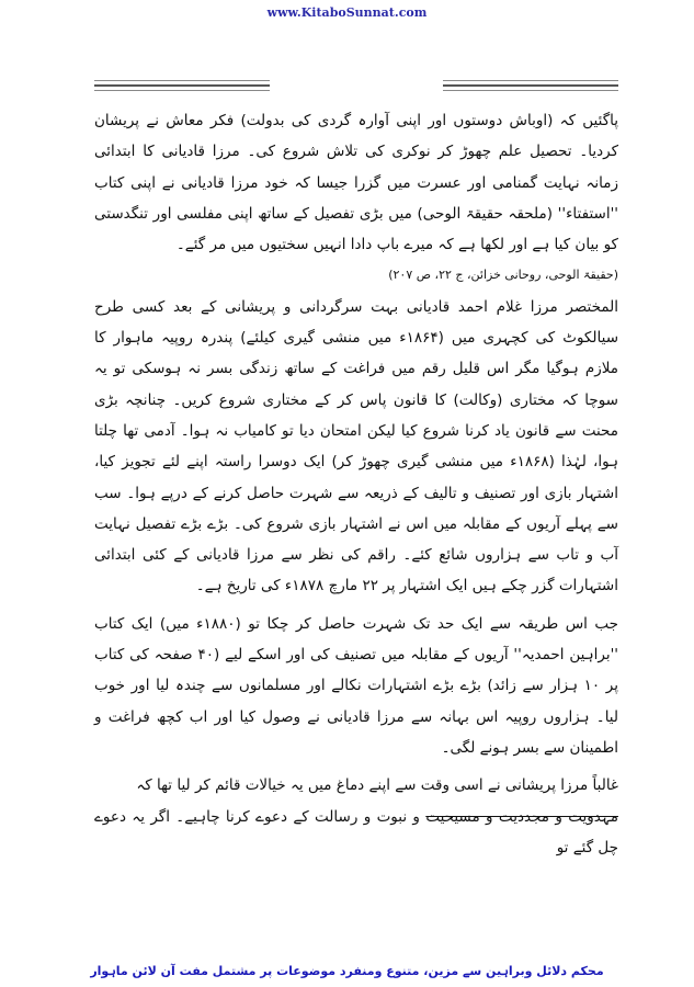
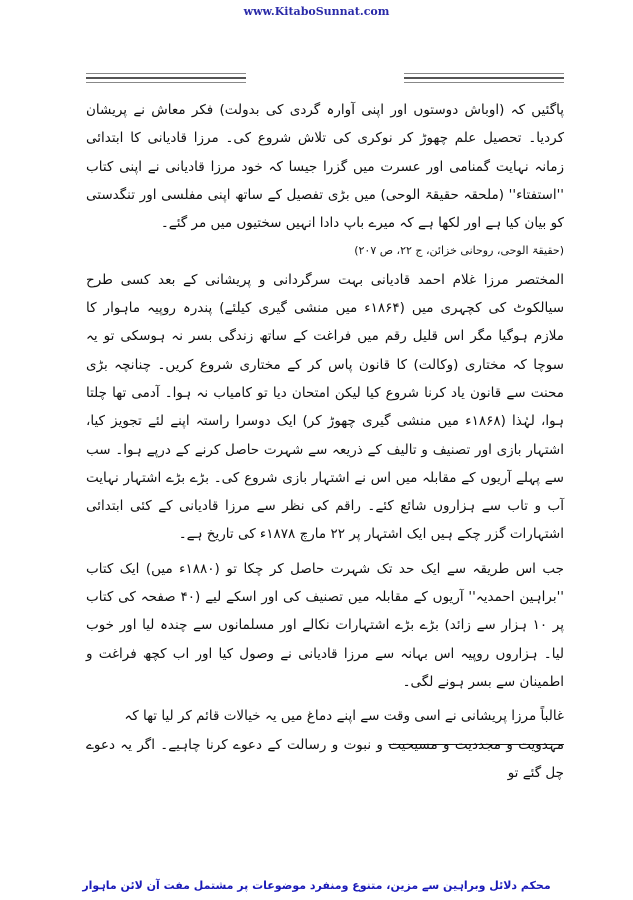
  www.KitaboSunnat.com
  پاگئیں کہ (اوباش دوستوں اور اپنی آوارہ گردی کی بدولت) فکر معاش نے پریشان کردیا۔ تحصیل علم چھوڑ کر نوکری کی تلاش شروع کی۔ مرزا قادیانی کا ابتدائی زمانہ نہایت گمنامی اور عسرت میں گزرا جیسا کہ خود مرزا قادیانی نے اپنی کتاب ''استفتاء'' (ملحقہ حقیقۃ الوحی) میں بڑی تفصیل کے ساتھ اپنی مفلسی اور تنگدستی کو بیان کیا ہے اور لکھا ہے کہ میرے باپ دادا انہیں سختیوں میں مر گئے۔
  (حقیقۃ الوحی، روحانی خزائن، ج ۲۲، ص ۲۰۷)
- المختصر مرزا غلام احمد قادیانی بہت سرگردانی و پریشانی کے بعد کسی طرح سیالکوٹ کی کچہری میں (۱۸۶۴ء میں منشی گیری کیلئے) پندرہ روپیہ ماہوار کا ملازم ہوگیا مگر اس قلیل رقم میں فراغت کے ساتھ زندگی بسر نہ ہوسکی تو یہ سوچا کہ مختاری (وکالت) کا قانون پاس کر کے مختاری شروع کریں۔ چنانچہ بڑی محنت سے قانون یاد کرنا شروع کیا لیکن امتحان دیا تو کامیاب نہ ہوا۔ آدمی تھا چلتا ہوا، لہٰذا (۱۸۶۸ء میں منشی گیری چھوڑ کر) ایک دوسرا راستہ اپنے لئے تجویز کیا، اشتہار بازی اور تصنیف و تالیف کے ذریعہ سے شہرت حاصل کرنے کے درپے ہوا۔ سب سے پہلے آریوں کے مقابلہ میں اس نے اشتہار بازی شروع کی۔ بڑے بڑے تفصیل نہایت آب و تاب سے ہزاروں شائع کئے۔ راقم کی نظر سے مرزا قادیانی کے کئی ابتدائی اشتہارات گزر چکے ہیں ایک اشتہار پر ۲۲ مارچ ۱۸۷۸ء کی تاریخ ہے۔
+ المختصر مرزا غلام احمد قادیانی بہت سرگردانی و پریشانی کے بعد کسی طرح سیالکوٹ کی کچہری میں (۱۸۶۴ء میں منشی گیری کیلئے) پندرہ روپیہ ماہوار کا ملازم ہوگیا مگر اس قلیل رقم میں فراغت کے ساتھ زندگی بسر نہ ہوسکی تو یہ سوچا کہ مختاری (وکالت) کا قانون پاس کر کے مختاری شروع کریں۔ چنانچہ بڑی محنت سے قانون یاد کرنا شروع کیا لیکن امتحان دیا تو کامیاب نہ ہوا۔ آدمی تھا چلتا ہوا، لہٰذا (۱۸۶۸ء میں منشی گیری چھوڑ کر) ایک دوسرا راستہ اپنے لئے تجویز کیا، اشتہار بازی اور تصنیف و تالیف کے ذریعہ سے شہرت حاصل کرنے کے درپے ہوا۔ سب سے پہلے آریوں کے مقابلہ میں اس نے اشتہار بازی شروع کی۔ بڑے بڑے اشتہار نہایت آب و تاب سے ہزاروں شائع کئے۔ راقم کی نظر سے مرزا قادیانی کے کئی ابتدائی اشتہارات گزر چکے ہیں ایک اشتہار پر ۲۲ مارچ ۱۸۷۸ء کی تاریخ ہے۔
  جب اس طریقہ سے ایک حد تک شہرت حاصل کر چکا تو (۱۸۸۰ء میں) ایک کتاب ''براہین احمدیہ'' آریوں کے مقابلہ میں تصنیف کی اور اسکے لیے (۴۰ صفحہ کی کتاب پر ۱۰ ہزار سے زائد) بڑے بڑے اشتہارات نکالے اور مسلمانوں سے چندہ لیا اور خوب لیا۔ ہزاروں روپیہ اس بہانہ سے مرزا قادیانی نے وصول کیا اور اب کچھ فراغت و اطمینان سے بسر ہونے لگی۔
  غالباً مرزا پریشانی نے اسی وقت سے اپنے دماغ میں یہ خیالات قائم کر لیا تھا کہ
  مہدویت و مجددیت و مسیحیت و نبوت و رسالت کے دعوے کرنا چاہیے۔ اگر یہ دعوے چل گئے تو
  محکم دلائل وبراہین سے مزین، متنوع ومنفرد موضوعات پر مشتمل مفت آن لائن ماہوار
